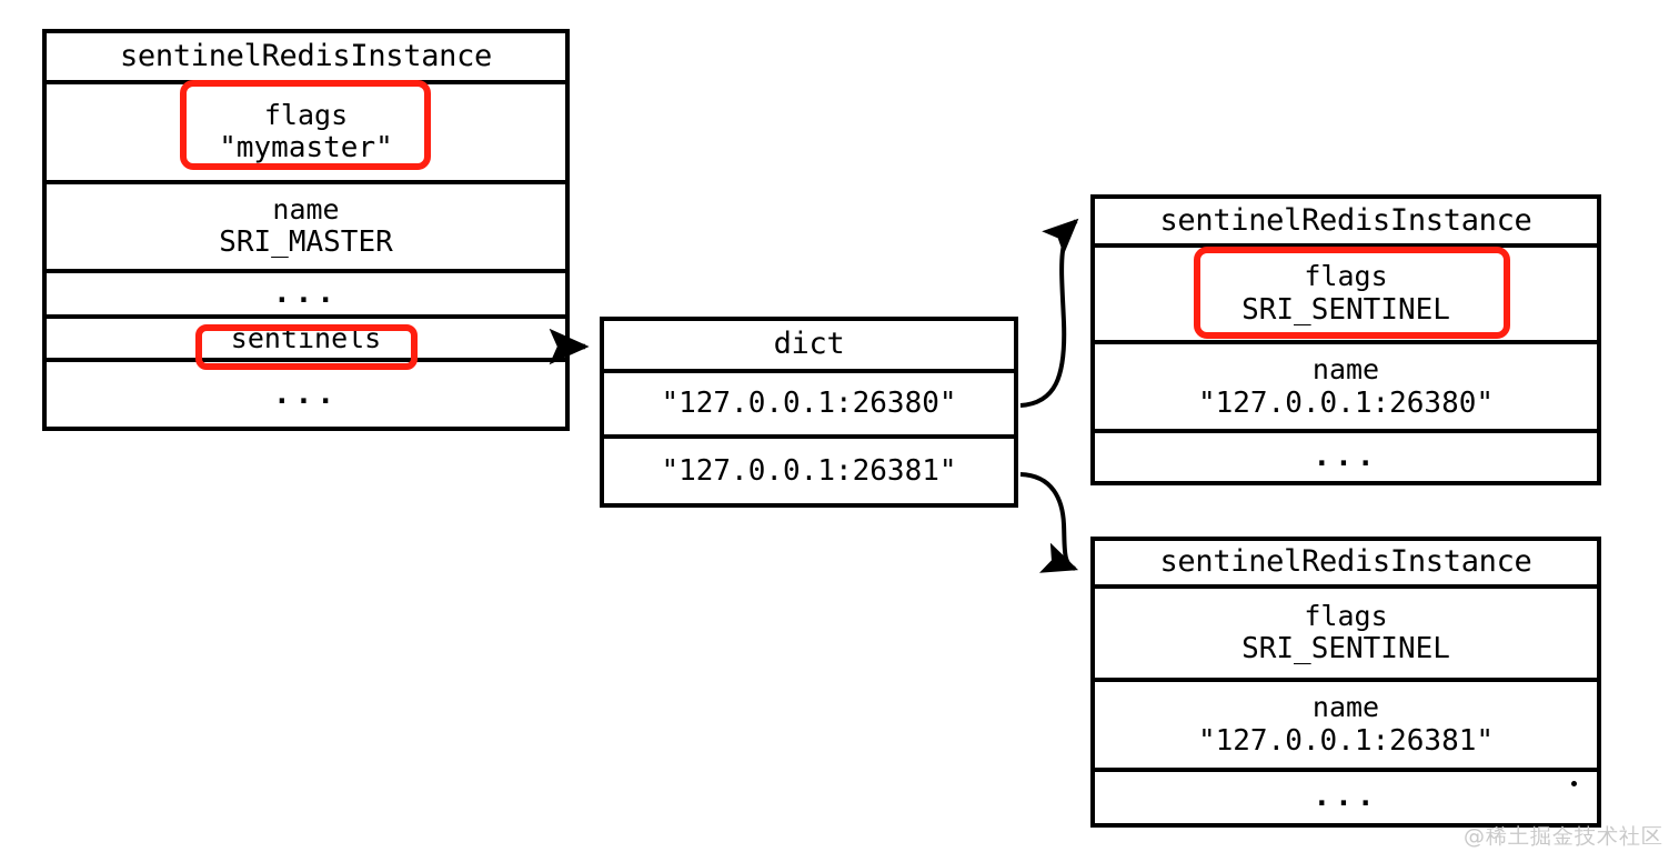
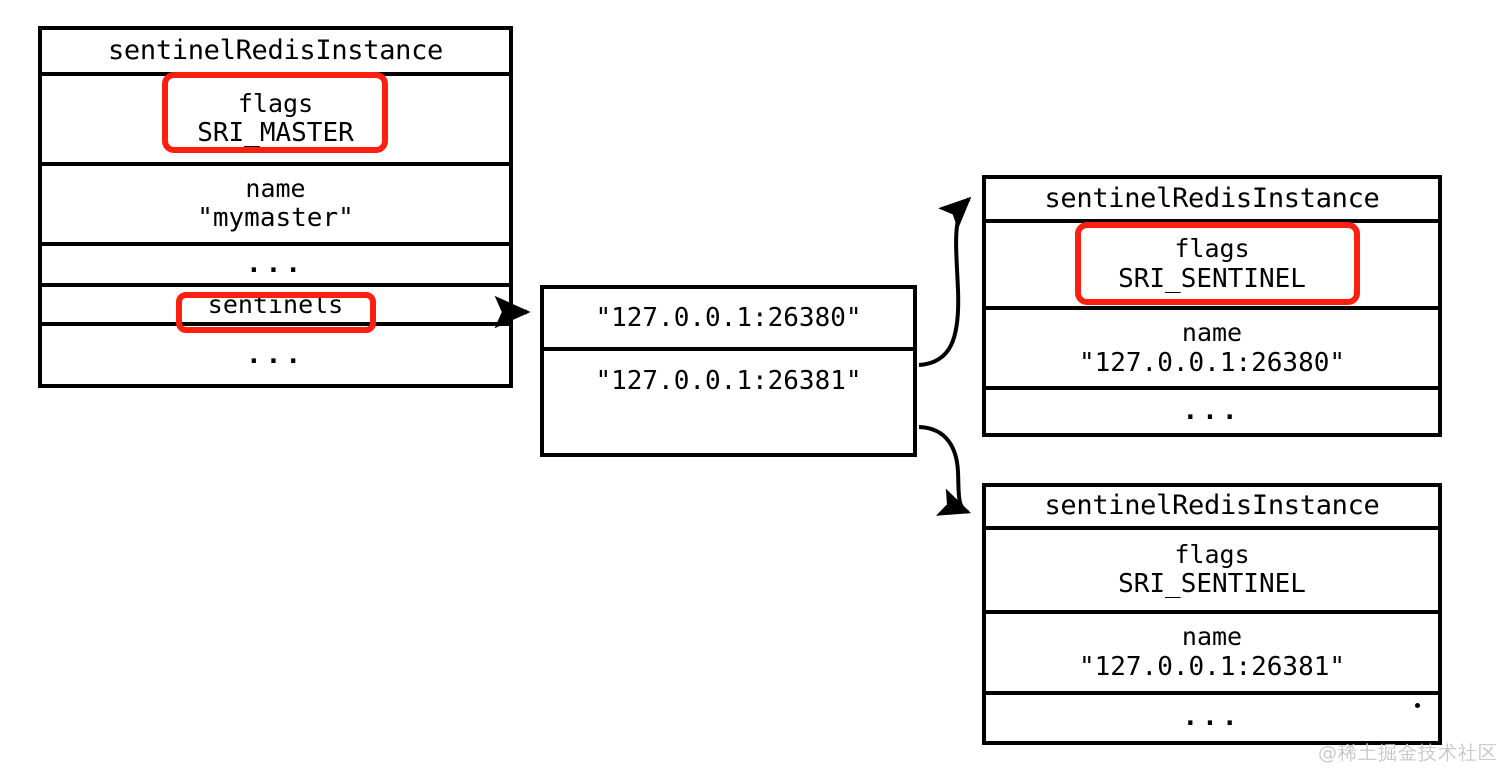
  sentinelRedisInstance
  flags
- "mymaster"
+ SRI_MASTER
  name
- SRI_MASTER
+ "mymaster"
  ...
  sentinels
  ...
- dict
  "127.0.0.1:26380"
  "127.0.0.1:26381"
  sentinelRedisInstance
  flags
  SRI_SENTINEL
  name
  "127.0.0.1:26380"
  ...
  sentinelRedisInstance
  flags
  SRI_SENTINEL
  name
  "127.0.0.1:26381"
  ...
  @稀土掘金技术社区
